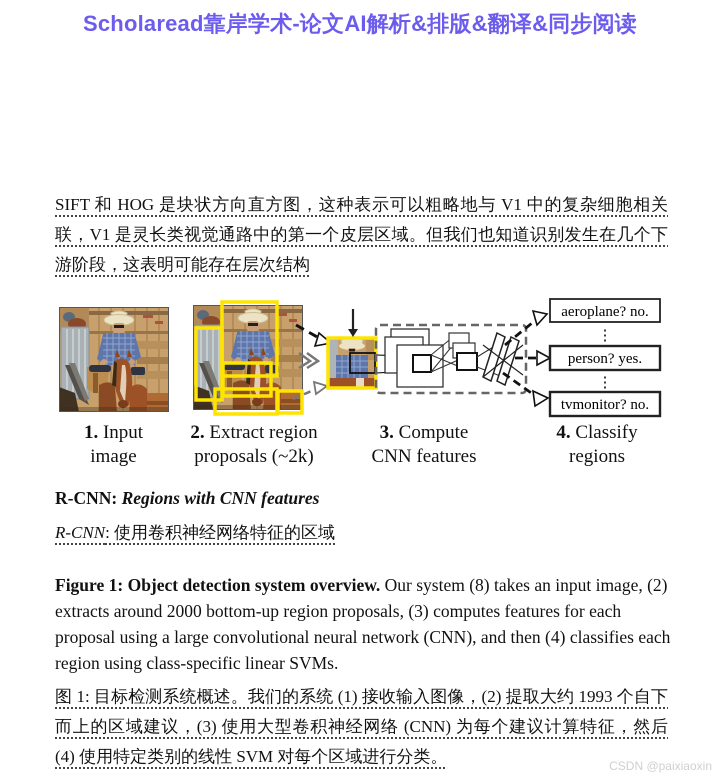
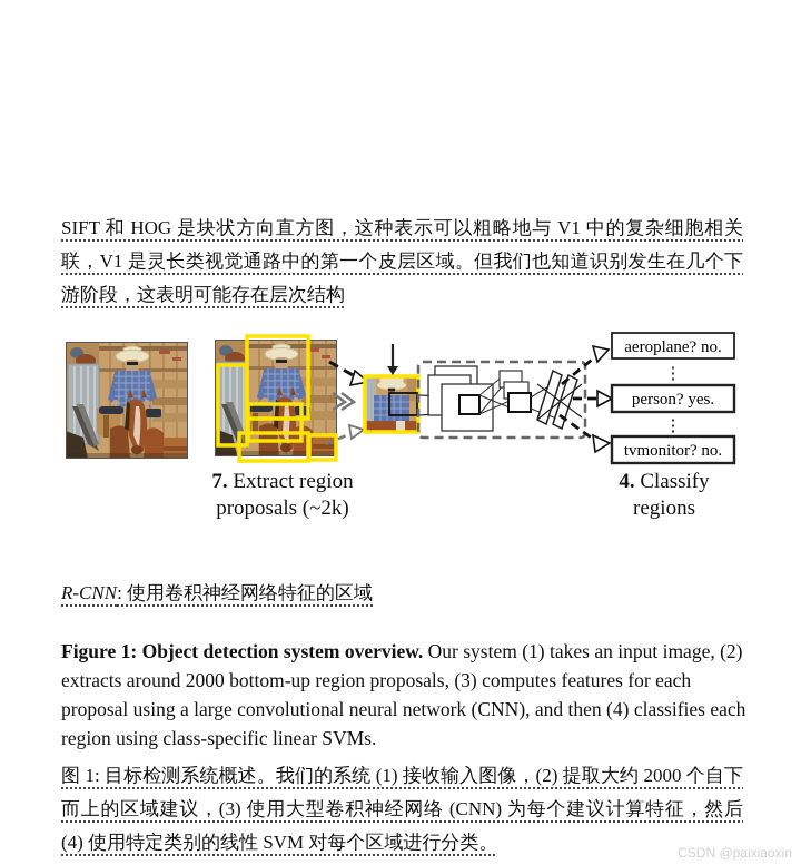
- Scholaread靠岸学术-论文AI解析&排版&翻译&同步阅读
  SIFT 和 HOG 是块状方向直方图，这种表示可以粗略地与 V1 中的复杂细胞相关联，V1 是灵长类视觉通路中的第一个皮层区域。但我们也知道识别发生在几个下游阶段，这表明可能存在层次结构
  aeroplane? no.
  ⋮
  person? yes.
  ⋮
  tvmonitor? no.
- 1. Input
- image
- 2. Extract region
+ 7. Extract region
  proposals (~2k)
- 3. Compute
- CNN features
  4. Classify
  regions
- R-CNN: Regions with CNN features
  R-CNN: 使用卷积神经网络特征的区域
- Figure 1: Object detection system overview. Our system (8) takes an input image, (2) extracts around 2000 bottom-up region proposals, (3) computes features for each proposal using a large convolutional neural network (CNN), and then (4) classifies each region using class-specific linear SVMs.
+ Figure 1: Object detection system overview. Our system (1) takes an input image, (2) extracts around 2000 bottom-up region proposals, (3) computes features for each proposal using a large convolutional neural network (CNN), and then (4) classifies each region using class-specific linear SVMs.
- 图 1: 目标检测系统概述。我们的系统 (1) 接收输入图像，(2) 提取大约 1993 个自下而上的区域建议，(3) 使用大型卷积神经网络 (CNN) 为每个建议计算特征，然后 (4) 使用特定类别的线性 SVM 对每个区域进行分类。
+ 图 1: 目标检测系统概述。我们的系统 (1) 接收输入图像，(2) 提取大约 2000 个自下而上的区域建议，(3) 使用大型卷积神经网络 (CNN) 为每个建议计算特征，然后 (4) 使用特定类别的线性 SVM 对每个区域进行分类。
  CSDN @paixiaoxin
